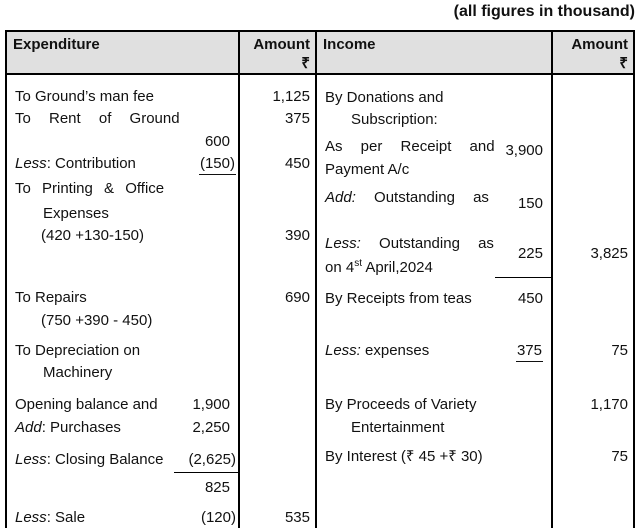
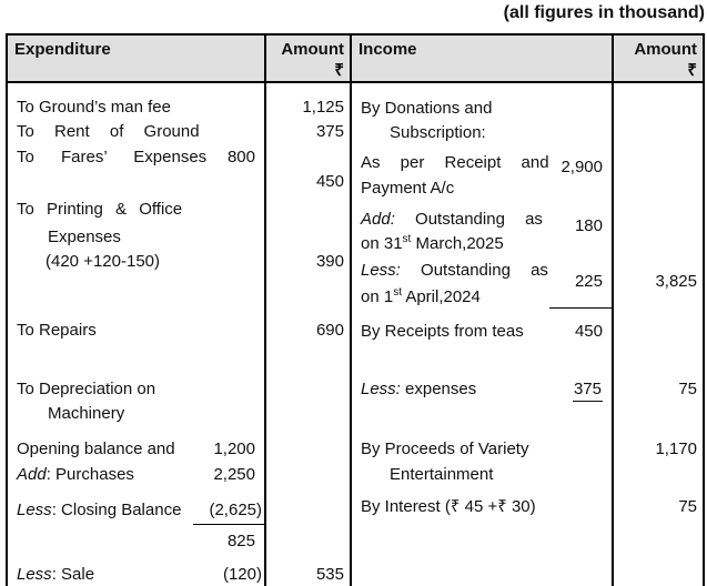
  (all figures in thousand)
  Expenditure
  Amount
  ₹
  Income
  Amount
  ₹
  To Ground’s man fee
  To Rent of Ground
+ To Fares’ Expenses
- 600
+ 800
- Less: Contribution
- (150)
  To Printing & Office
  Expenses
- (420 +130-150)
+ (420 +120-150)
  To Repairs
- (750 +390 - 450)
  To Depreciation on
  Machinery
  Opening balance and
- 1,900
+ 1,200
  Add: Purchases
  2,250
  Less: Closing Balance
  (2,625)
  825
  Less: Sale
  (120)
  1,125
  375
  450
  390
  690
  535
  By Donations and
  Subscription:
  As per Receipt and
- 3,900
+ 2,900
  Payment A/c
  Add: Outstanding as
- 150
+ 180
+ on 31st March,2025
  Less: Outstanding as
  225
- on 4st April,2024
+ on 1st April,2024
  By Receipts from teas
  450
  Less: expenses
  375
  By Proceeds of Variety
  Entertainment
  By Interest (₹ 45 +₹ 30)
  3,825
  75
  1,170
  75
